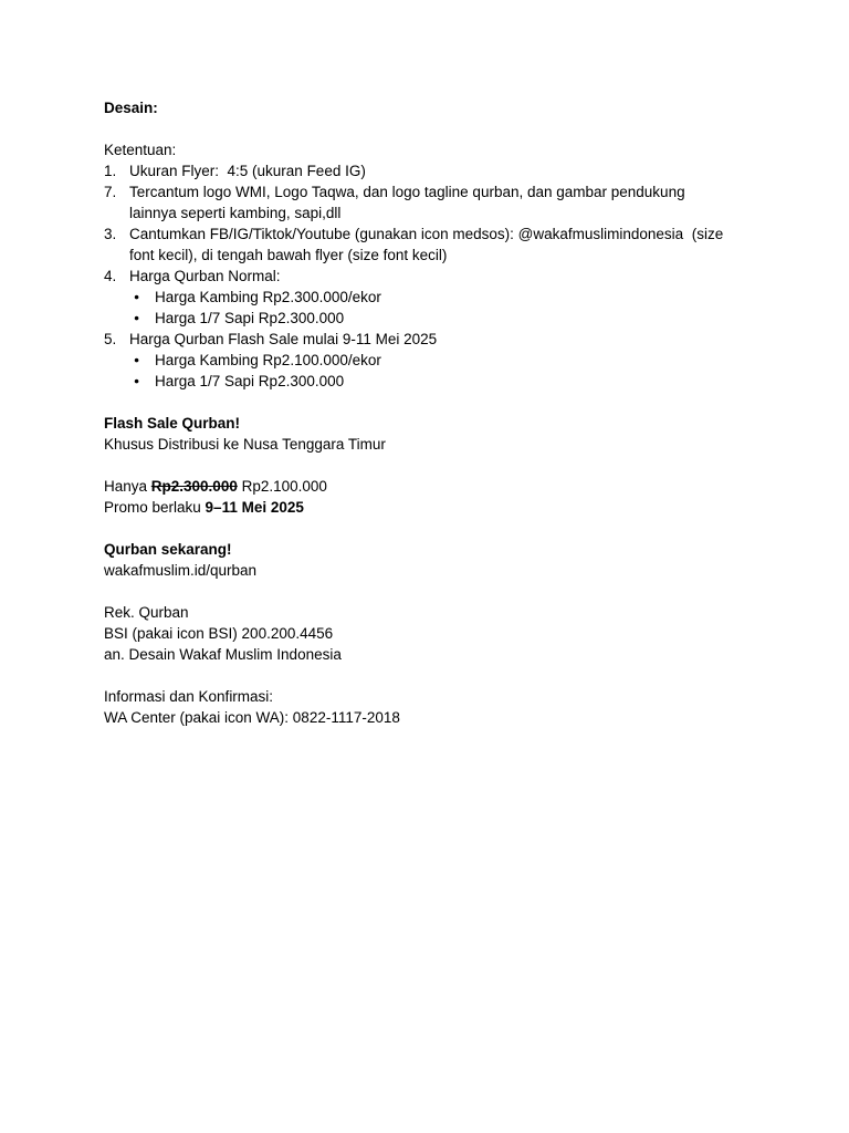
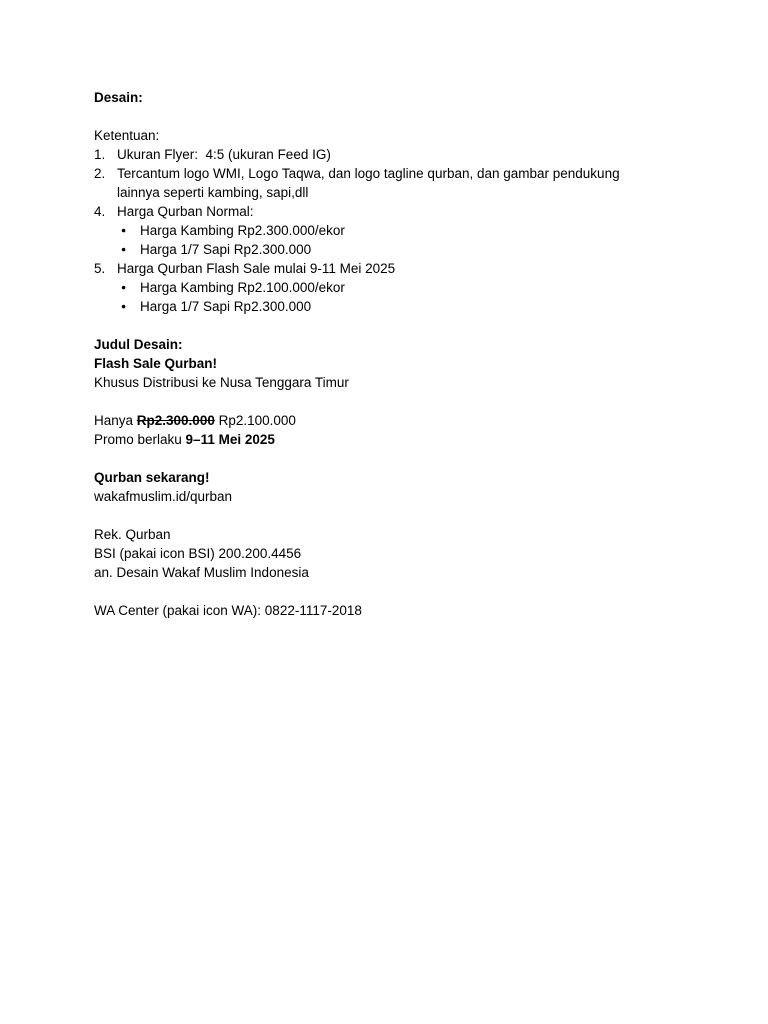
  Desain:
  Ketentuan:
  1.
  Ukuran Flyer: 4:5 (ukuran Feed IG)
- 7.
+ 2.
  Tercantum logo WMI, Logo Taqwa, dan logo tagline qurban, dan gambar pendukung lainnya seperti kambing, sapi,dll
- 3.
- Cantumkan FB/IG/Tiktok/Youtube (gunakan icon medsos): @wakafmuslimindonesia (size font kecil), di tengah bawah flyer (size font kecil)
  4.
  Harga Qurban Normal:
  ●
  Harga Kambing Rp2.300.000/ekor
  ●
  Harga 1/7 Sapi Rp2.300.000
  5.
  Harga Qurban Flash Sale mulai 9-11 Mei 2025
  ●
  Harga Kambing Rp2.100.000/ekor
  ●
  Harga 1/7 Sapi Rp2.300.000
+ Judul Desain:
  Flash Sale Qurban!
  Khusus Distribusi ke Nusa Tenggara Timur
  Hanya Rp2.300.000 Rp2.100.000
  Promo berlaku 9–11 Mei 2025
  Qurban sekarang!
  wakafmuslim.id/qurban
  Rek. Qurban
  BSI (pakai icon BSI) 200.200.4456
  an. Desain Wakaf Muslim Indonesia
- Informasi dan Konfirmasi:
  WA Center (pakai icon WA): 0822-1117-2018
